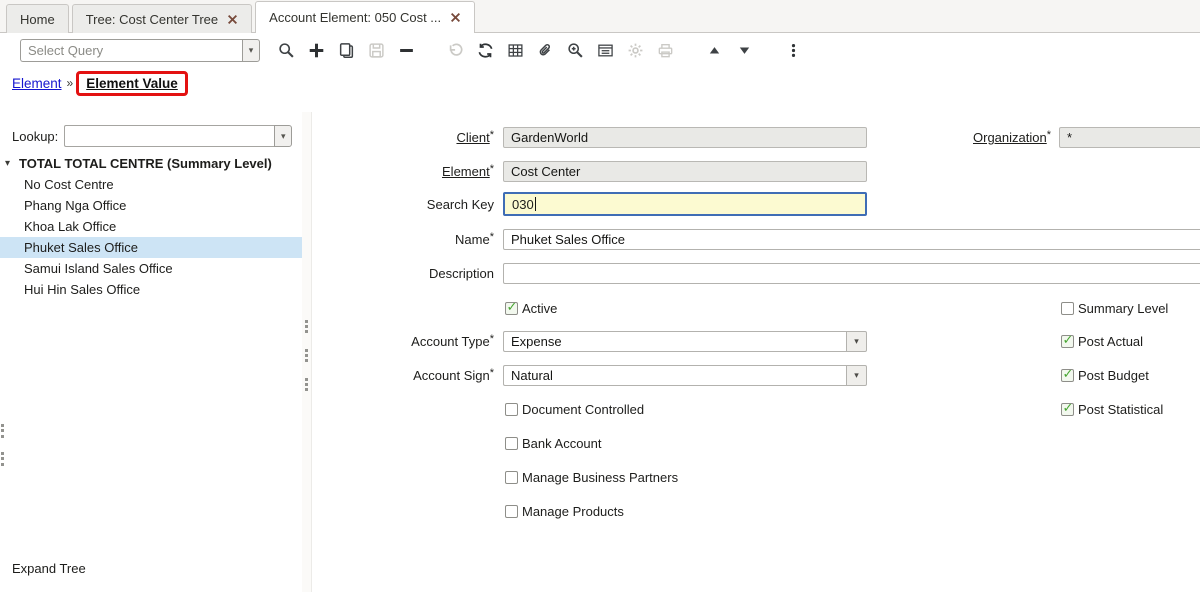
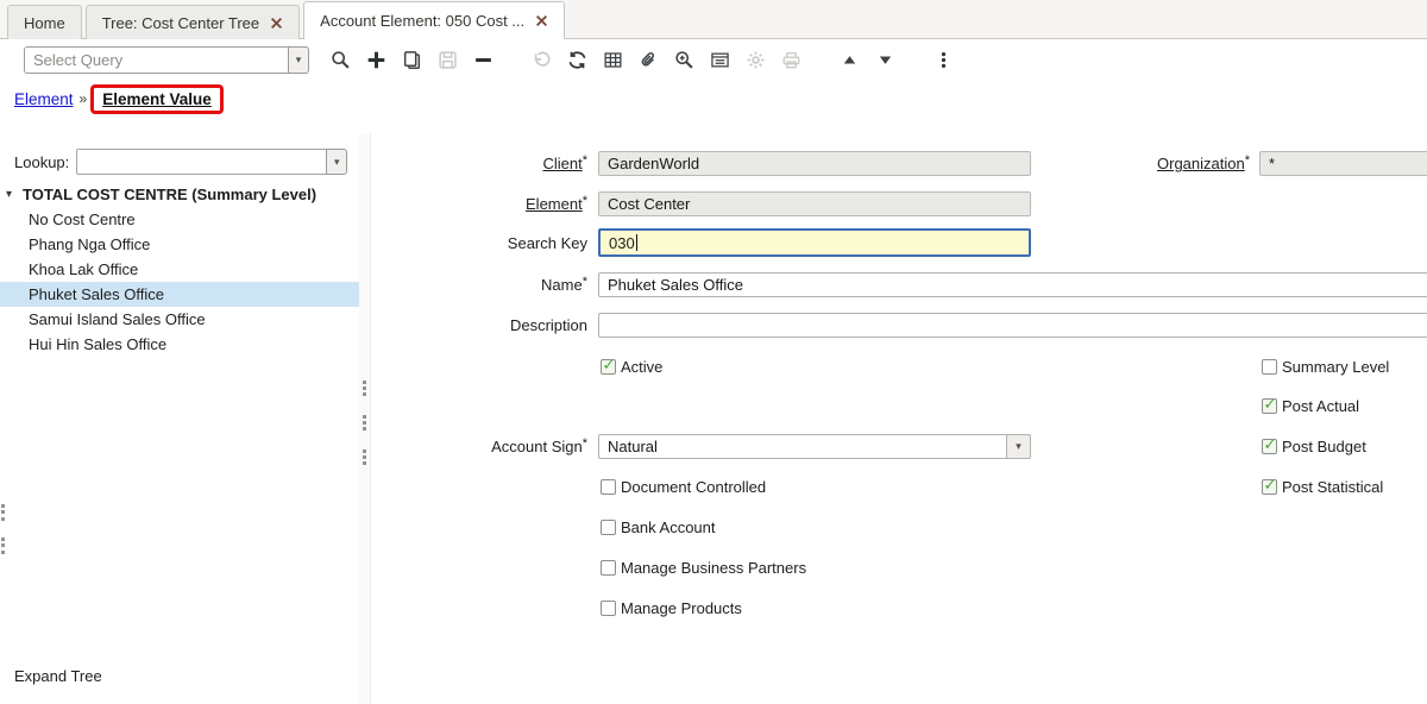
  Home
  Tree: Cost Center Tree
  Account Element: 050 Cost ...
  Select Query
  Element
  »
  Element Value
  Lookup:
- TOTAL TOTAL CENTRE (Summary Level)
+ TOTAL COST CENTRE (Summary Level)
  No Cost Centre
  Phang Nga Office
  Khoa Lak Office
  Phuket Sales Office
  Samui Island Sales Office
  Hui Hin Sales Office
  Expand Tree
  Client*
  GardenWorld
  Organization*
  *
  Element*
  Cost Center
  Search Key
  030
  Name*
  Phuket Sales Office
  Description
  Active
  Summary Level
- Account Type*
- Expense
  Post Actual
  Account Sign*
  Natural
  Post Budget
  Document Controlled
  Post Statistical
  Bank Account
  Manage Business Partners
  Manage Products
